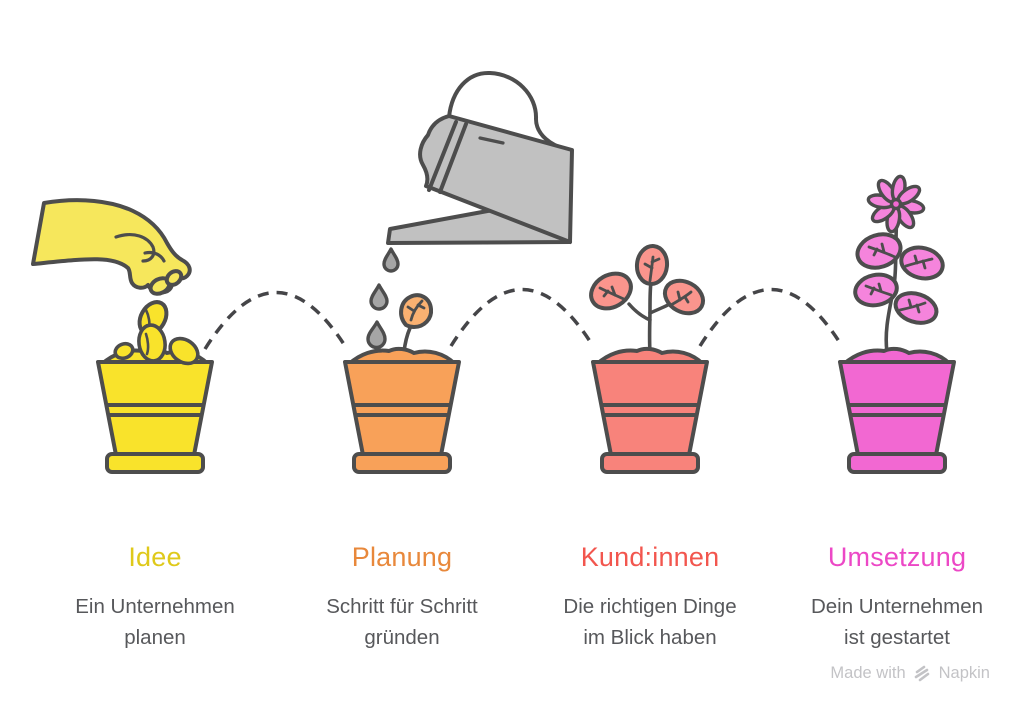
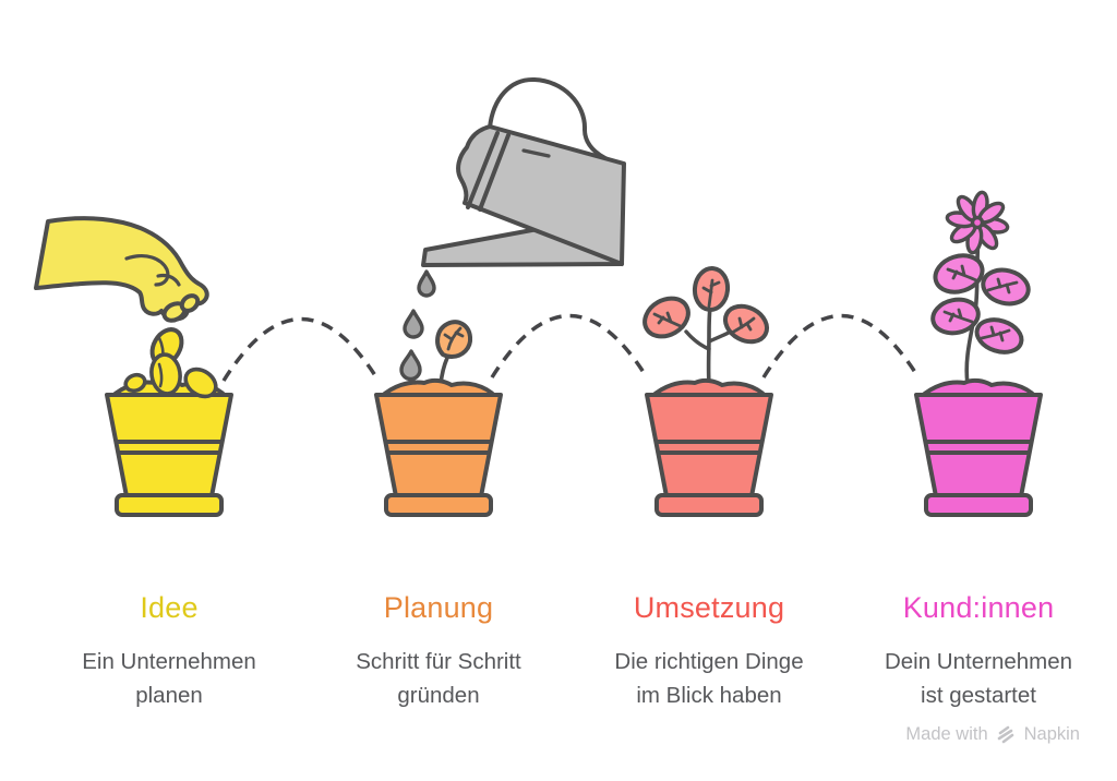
  Idee
  Ein Unternehmen
  planen
  Planung
  Schritt für Schritt
  gründen
- Kund:innen
+ Umsetzung
  Die richtigen Dinge
  im Blick haben
- Umsetzung
+ Kund:innen
  Dein Unternehmen
  ist gestartet
  Made with
  Napkin
